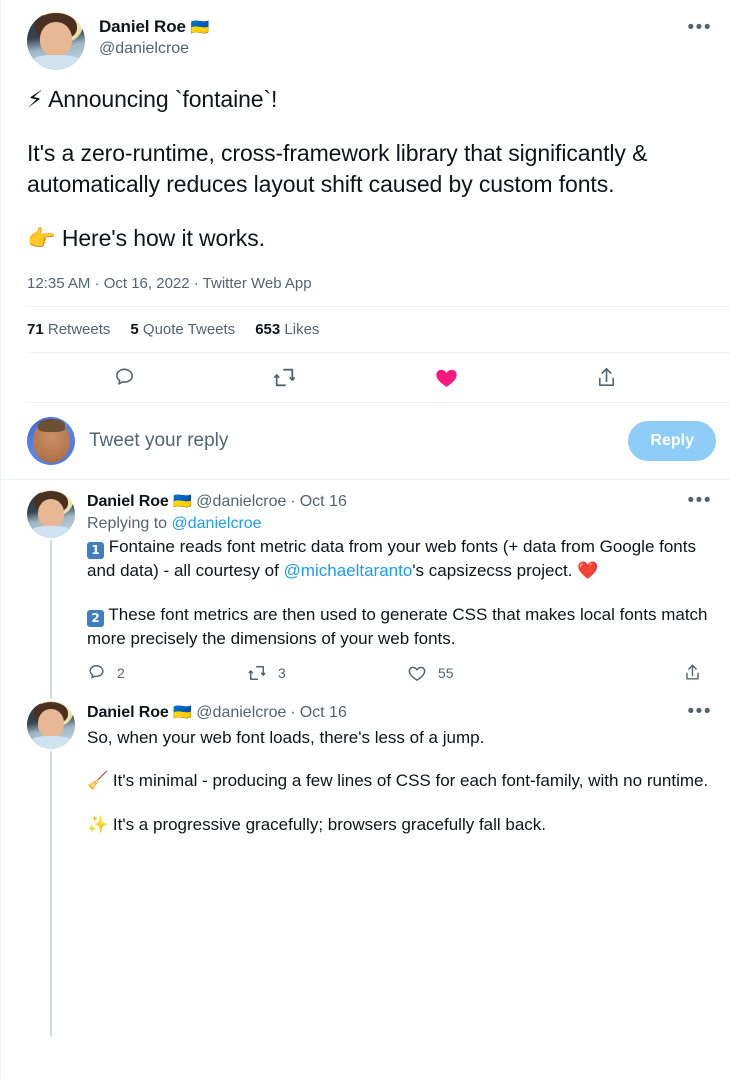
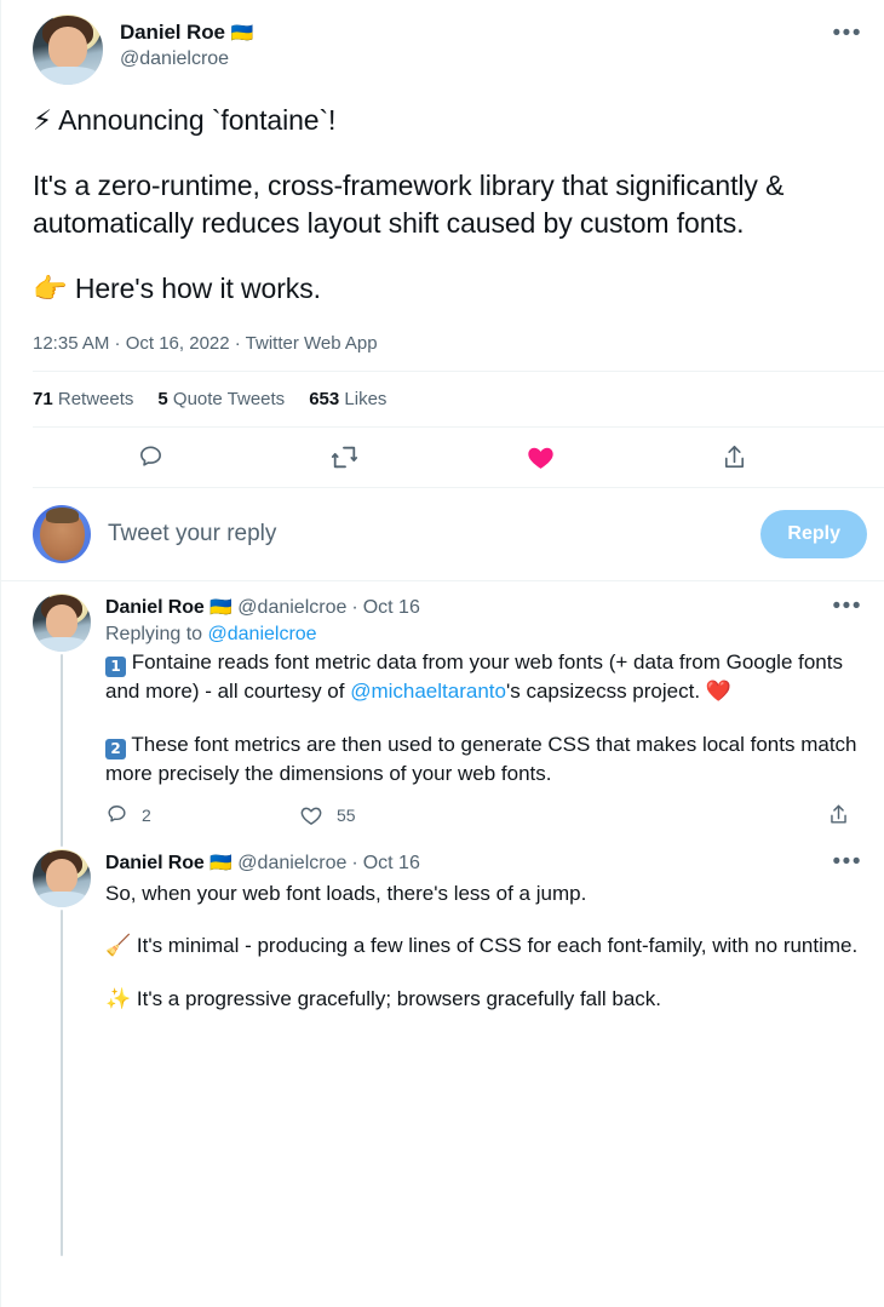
  Daniel Roe 🇺🇦
  @danielcroe
  •••
  ⚡ Announcing `fontaine`!
  It's a zero-runtime, cross-framework library that significantly & automatically reduces layout shift caused by custom fonts.
  👉 Here's how it works.
  12:35 AM · Oct 16, 2022 · Twitter Web App
  71 Retweets 5 Quote Tweets 653 Likes
  Tweet your reply
  Reply
  Daniel Roe 🇺🇦 @danielcroe · Oct 16
  •••
  Replying to @danielcroe
- 1 Fontaine reads font metric data from your web fonts (+ data from Google fonts and data) - all courtesy of @michaeltaranto's capsizecss project. ❤️
+ 1 Fontaine reads font metric data from your web fonts (+ data from Google fonts and more) - all courtesy of @michaeltaranto's capsizecss project. ❤️
  2 These font metrics are then used to generate CSS that makes local fonts match more precisely the dimensions of your web fonts.
  2
- 3
  55
  Daniel Roe 🇺🇦 @danielcroe · Oct 16
  •••
  So, when your web font loads, there's less of a jump.
  🧹 It's minimal - producing a few lines of CSS for each font-family, with no runtime.
  ✨ It's a progressive gracefully; browsers gracefully fall back.
